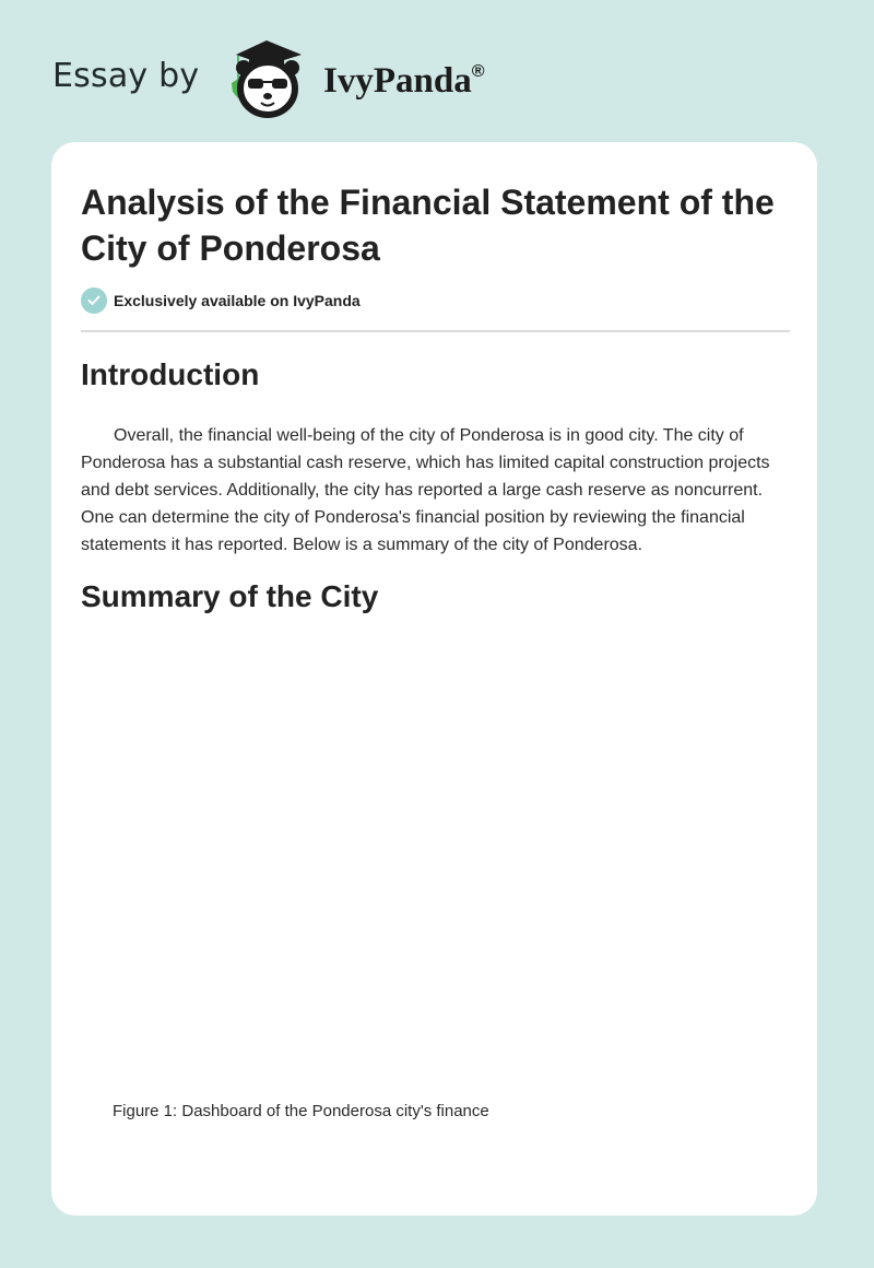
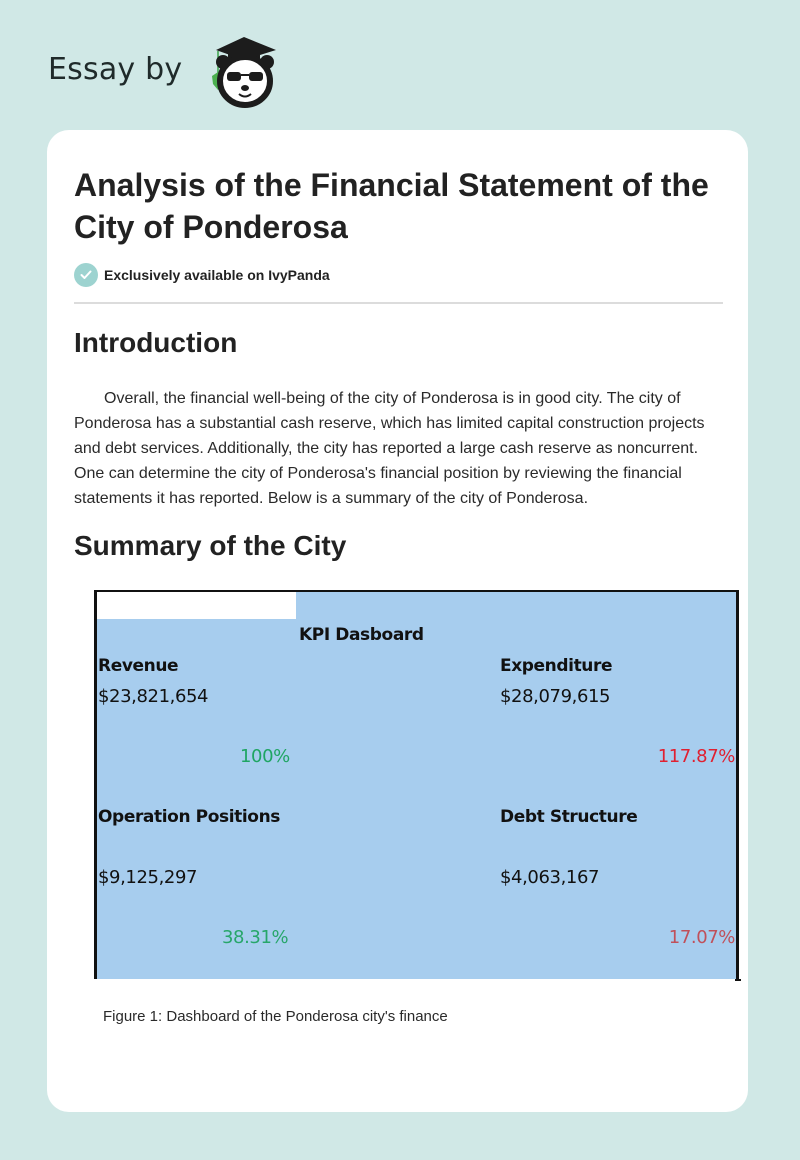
  Essay by
- IvyPanda®
  Analysis of the Financial Statement of the City of Ponderosa
  Exclusively available on IvyPanda
  Introduction
  Overall, the financial well-being of the city of Ponderosa is in good city. The city of Ponderosa has a substantial cash reserve, which has limited capital construction projects and debt services. Additionally, the city has reported a large cash reserve as noncurrent. One can determine the city of Ponderosa's financial position by reviewing the financial statements it has reported. Below is a summary of the city of Ponderosa.
  Summary of the City
+ KPI Dasboard
+ Revenue
+ $23,821,654
+ 100%
+ Expenditure
+ $28,079,615
+ 117.87%
+ Operation Positions
+ $9,125,297
+ 38.31%
+ Debt Structure
+ $4,063,167
+ 17.07%
  Figure 1: Dashboard of the Ponderosa city's finance
